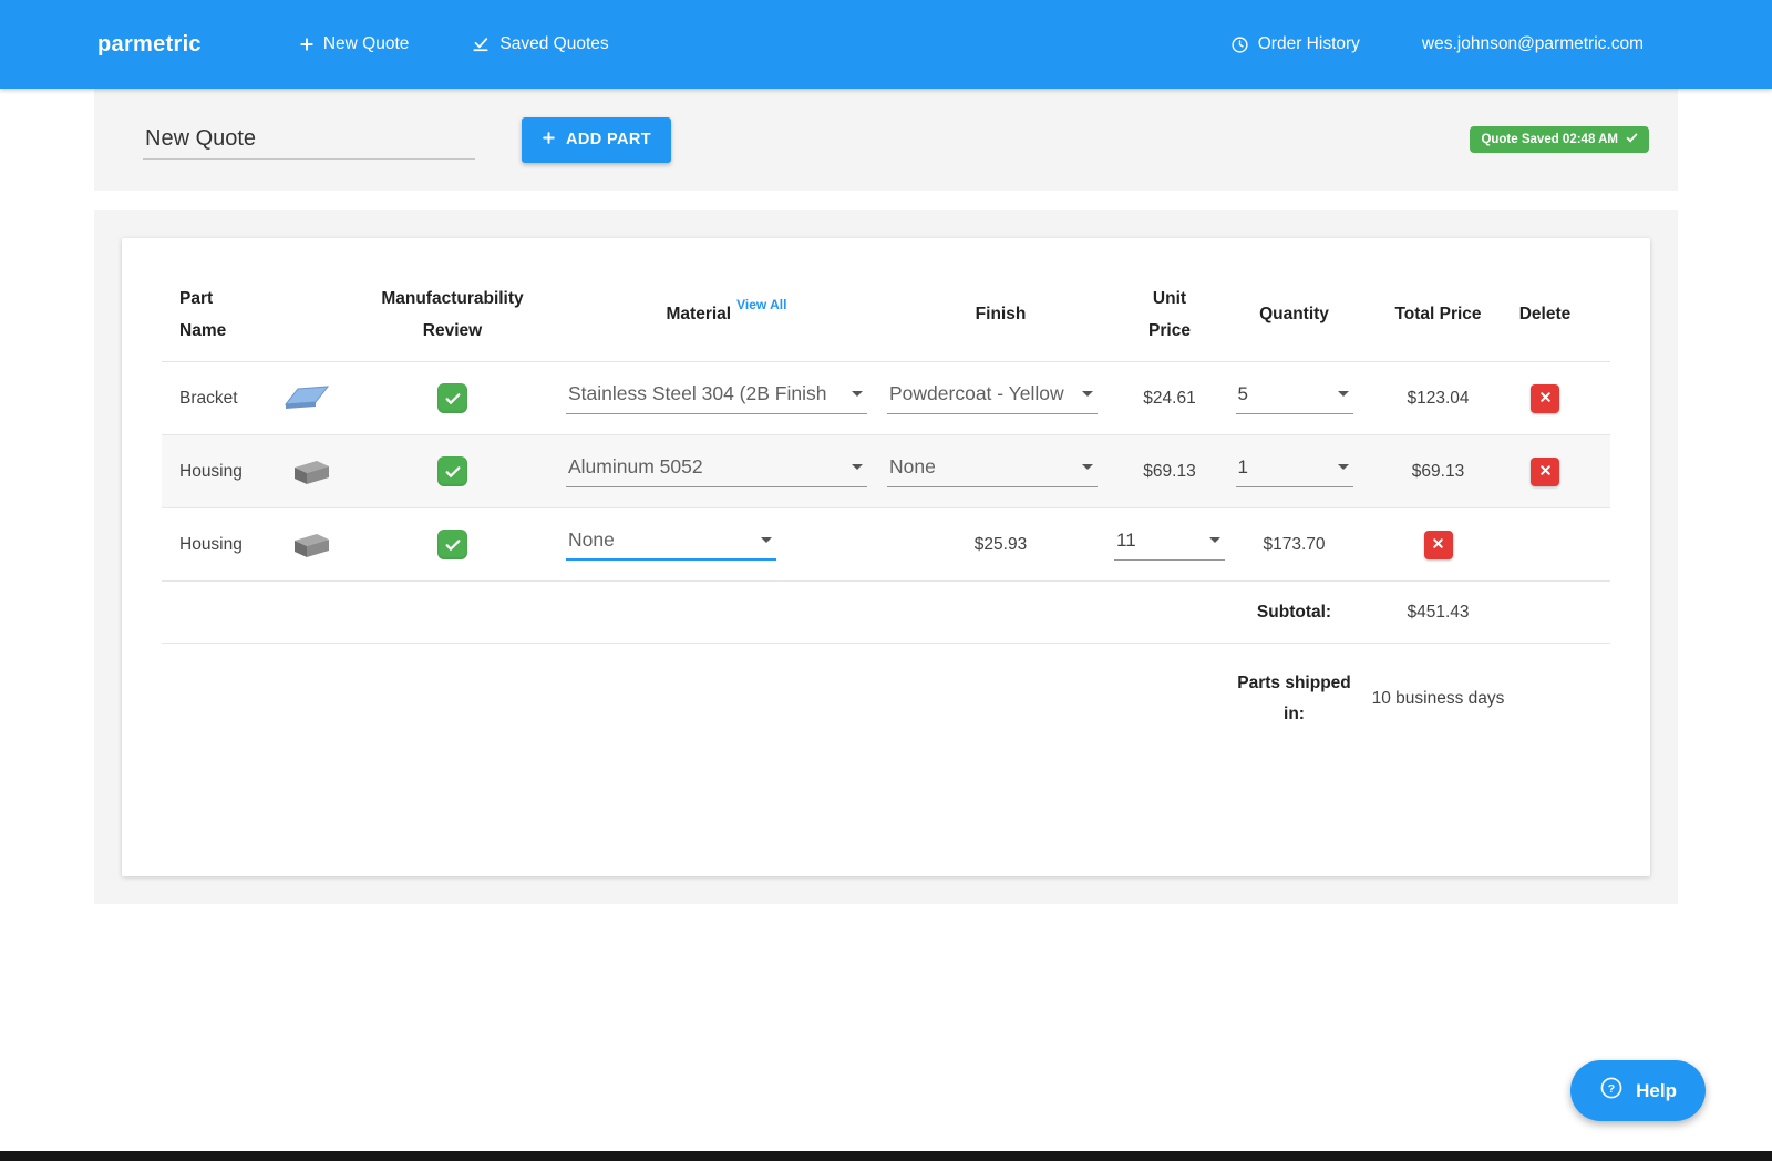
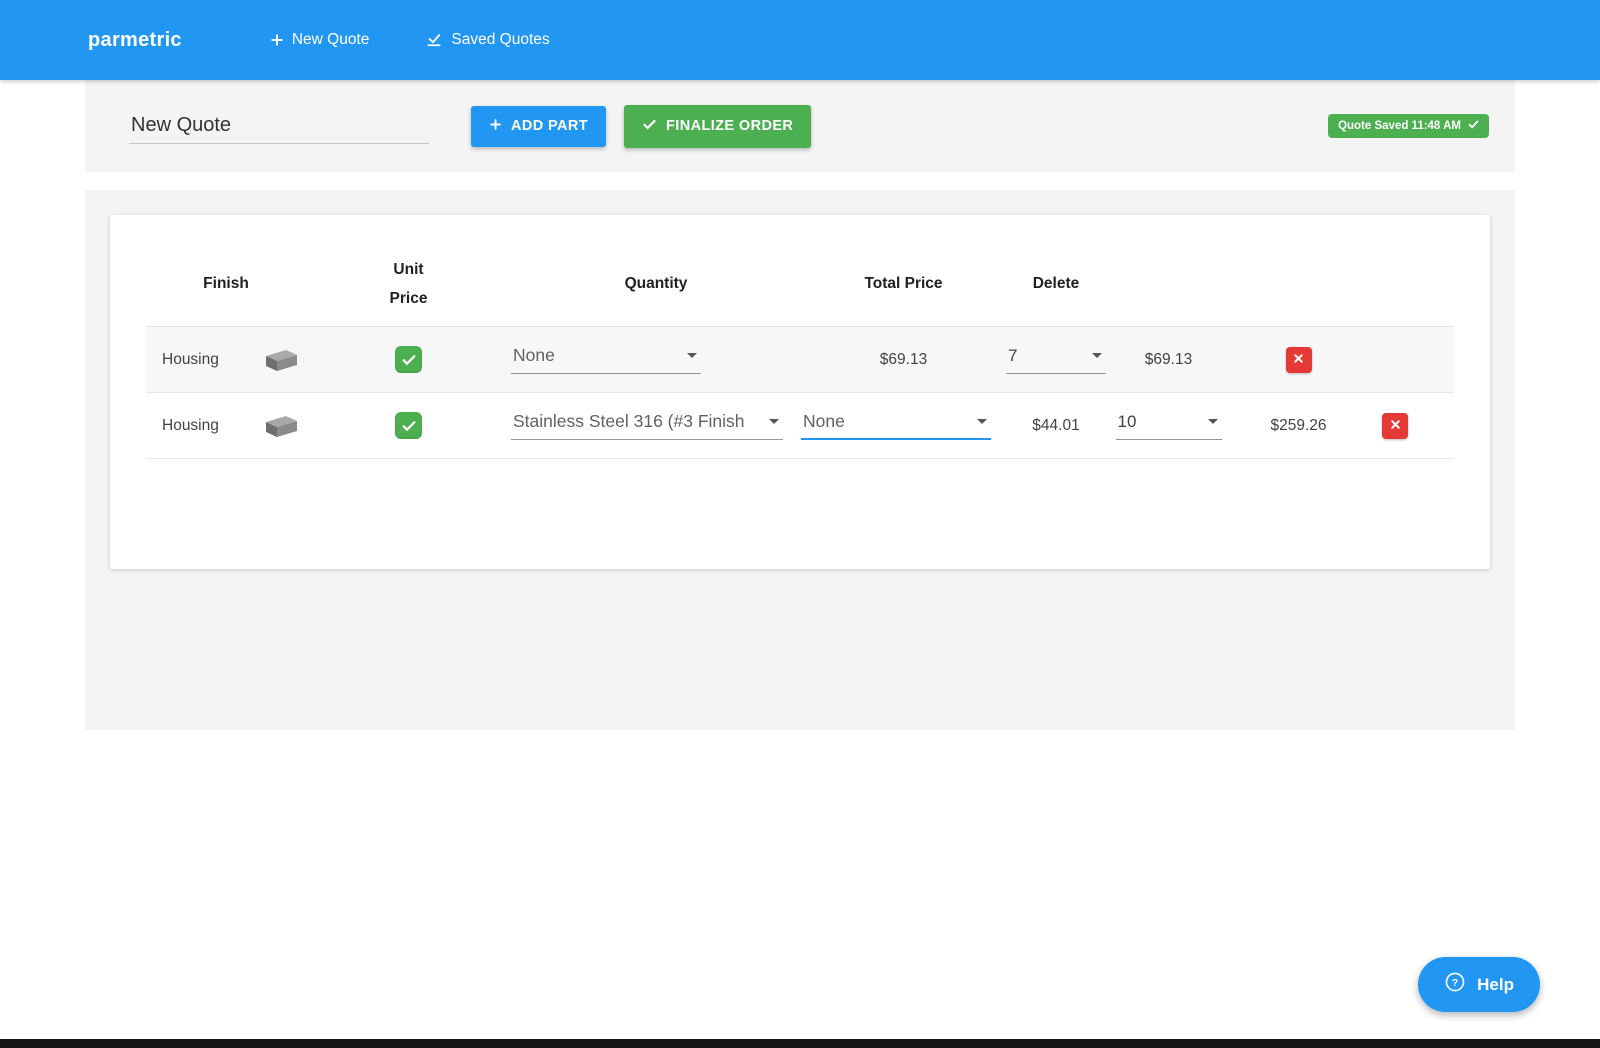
  parmetric
  New Quote
  Saved Quotes
- Order History
- wes.johnson@parmetric.com
  New Quote
  ADD PART
+ FINALIZE ORDER
- Quote Saved 02:48 AM
+ Quote Saved 11:48 AM
- Part
- Name
- Manufacturability
- Review
- Material
- View All
  Finish
  Unit
  Price
  Quantity
  Total Price
  Delete
- Bracket
- Stainless Steel 304 (2B Finish
- Powdercoat - Yellow
- $24.61
- 5
- $123.04
  Housing
- Aluminum 5052
  None
  $69.13
- 1
+ 7
  $69.13
  Housing
+ Stainless Steel 316 (#3 Finish
  None
- $25.93
+ $44.01
- 11
+ 10
- $173.70
+ $259.26
- Subtotal:
- $451.43
- Parts shipped in:
- 10 business days
  ?
  Help
